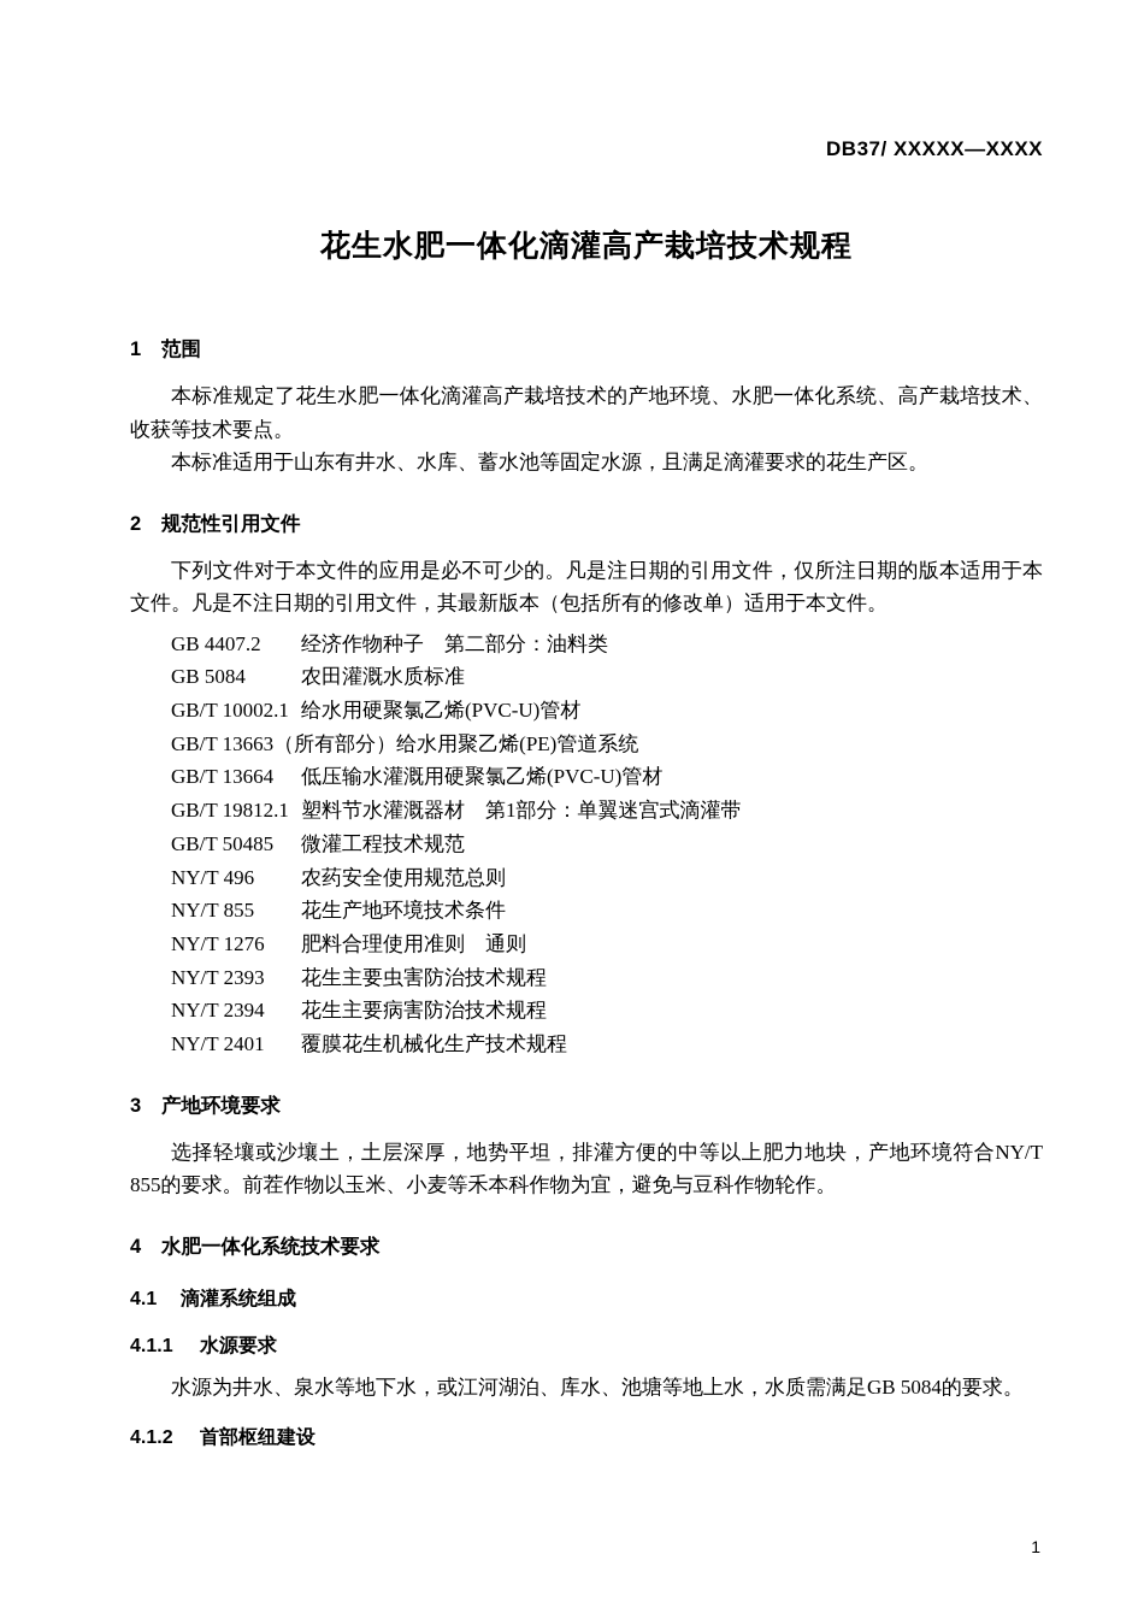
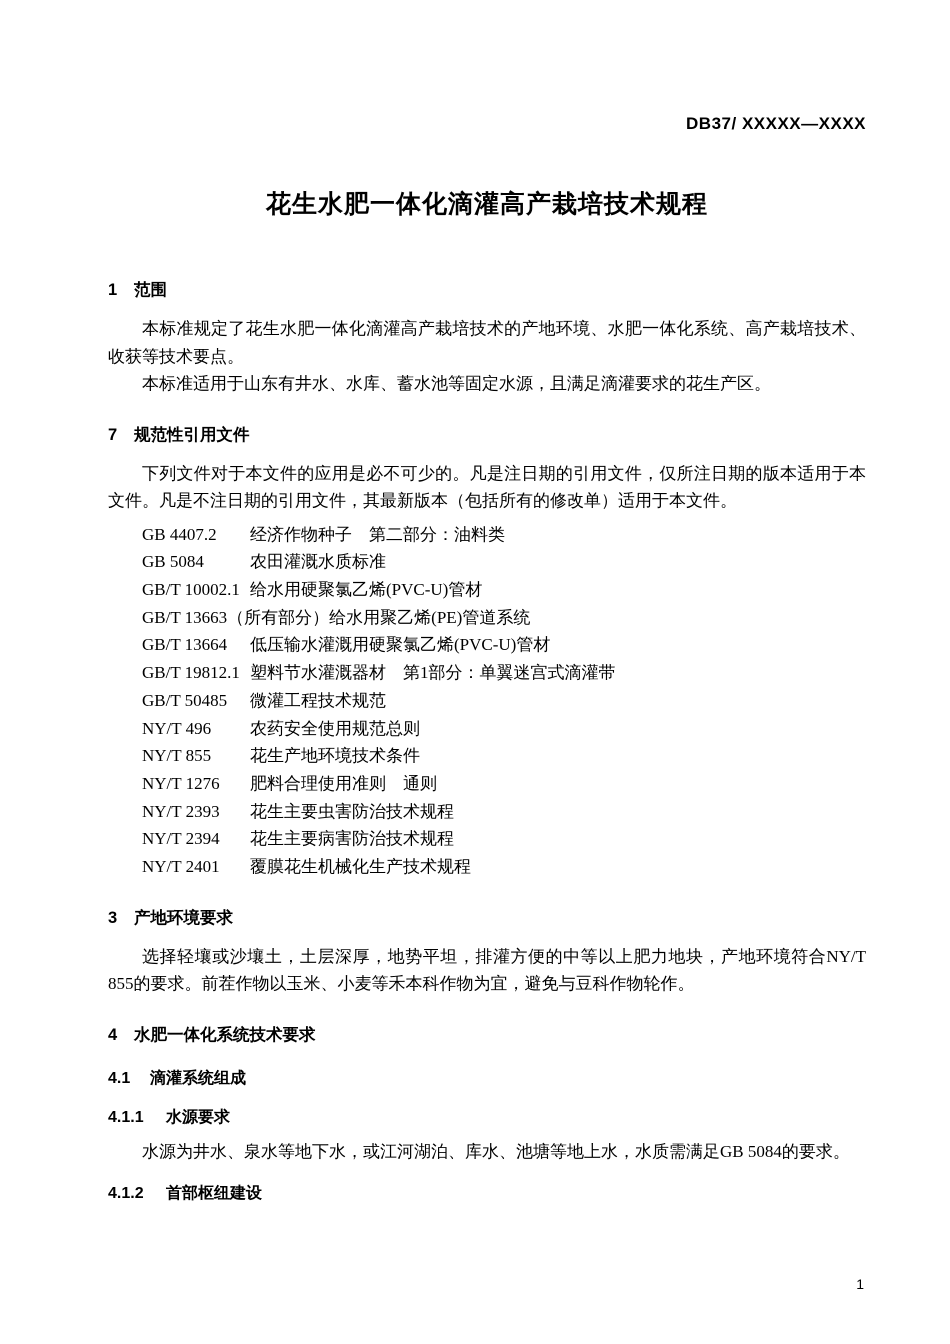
  DB37/ XXXXX—XXXX
  花生水肥一体化滴灌高产栽培技术规程
  1 范围
  本标准规定了花生水肥一体化滴灌高产栽培技术的产地环境、水肥一体化系统、高产栽培技术、收获等技术要点。
  本标准适用于山东有井水、水库、蓄水池等固定水源，且满足滴灌要求的花生产区。
- 2 规范性引用文件
+ 7 规范性引用文件
  下列文件对于本文件的应用是必不可少的。凡是注日期的引用文件，仅所注日期的版本适用于本文件。凡是不注日期的引用文件，其最新版本（包括所有的修改单）适用于本文件。
  GB 4407.2 经济作物种子 第二部分：油料类
  GB 5084 农田灌溉水质标准
  GB/T 10002.1 给水用硬聚氯乙烯(PVC-U)管材
  GB/T 13663（所有部分）给水用聚乙烯(PE)管道系统
  GB/T 13664 低压输水灌溉用硬聚氯乙烯(PVC-U)管材
  GB/T 19812.1 塑料节水灌溉器材 第1部分：单翼迷宫式滴灌带
  GB/T 50485 微灌工程技术规范
  NY/T 496 农药安全使用规范总则
  NY/T 855 花生产地环境技术条件
  NY/T 1276 肥料合理使用准则 通则
  NY/T 2393 花生主要虫害防治技术规程
  NY/T 2394 花生主要病害防治技术规程
  NY/T 2401 覆膜花生机械化生产技术规程
  3 产地环境要求
  选择轻壤或沙壤土，土层深厚，地势平坦，排灌方便的中等以上肥力地块，产地环境符合NY/T 855的要求。前茬作物以玉米、小麦等禾本科作物为宜，避免与豆科作物轮作。
  4 水肥一体化系统技术要求
  4.1 滴灌系统组成
  4.1.1 水源要求
  水源为井水、泉水等地下水，或江河湖泊、库水、池塘等地上水，水质需满足GB 5084的要求。
  4.1.2 首部枢纽建设
  1
